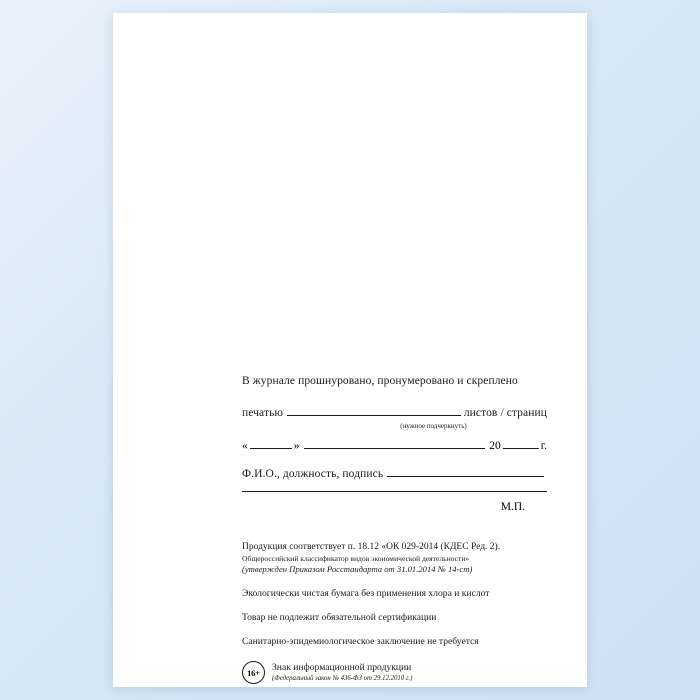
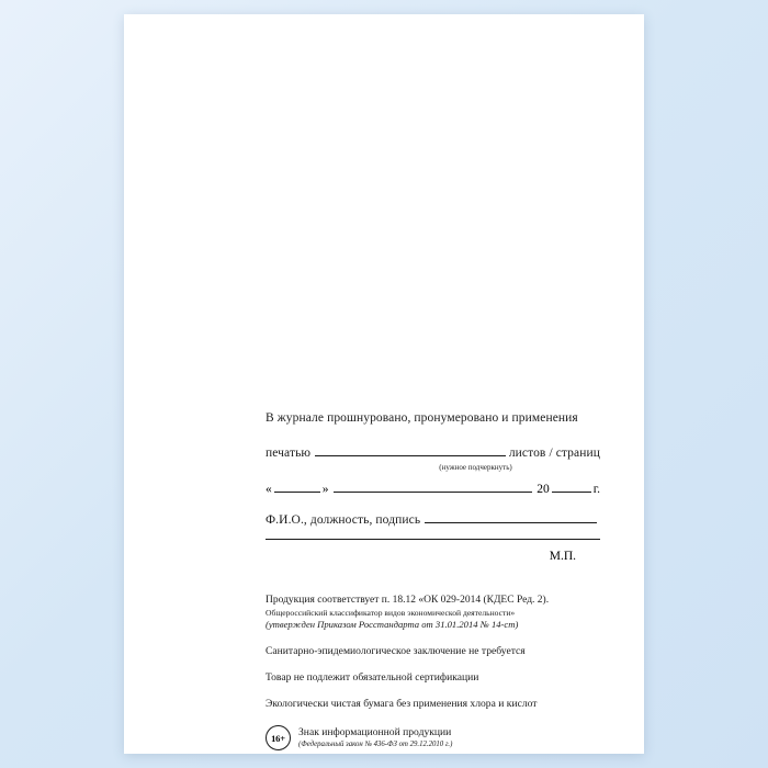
- В журнале прошнуровано, пронумеровано и скреплено
+ В журнале прошнуровано, пронумеровано и применения
  печатью
  листов / страниц
  (нужное подчеркнуть)
  «
  »
  20
  г.
  Ф.И.О., должность, подпись
  М.П.
  Продукция соответствует п. 18.12 «ОК 029-2014 (КДЕС Ред. 2).
  Общероссийский классификатор видов экономической деятельности»
  (утвержден Приказом Росстандарта от 31.01.2014 № 14-ст)
- Экологически чистая бумага без применения хлора и кислот
+ Санитарно-эпидемиологическое заключение не требуется
  Товар не подлежит обязательной сертификации
- Санитарно-эпидемиологическое заключение не требуется
+ Экологически чистая бумага без применения хлора и кислот
  16+
  Знак информационной продукции
